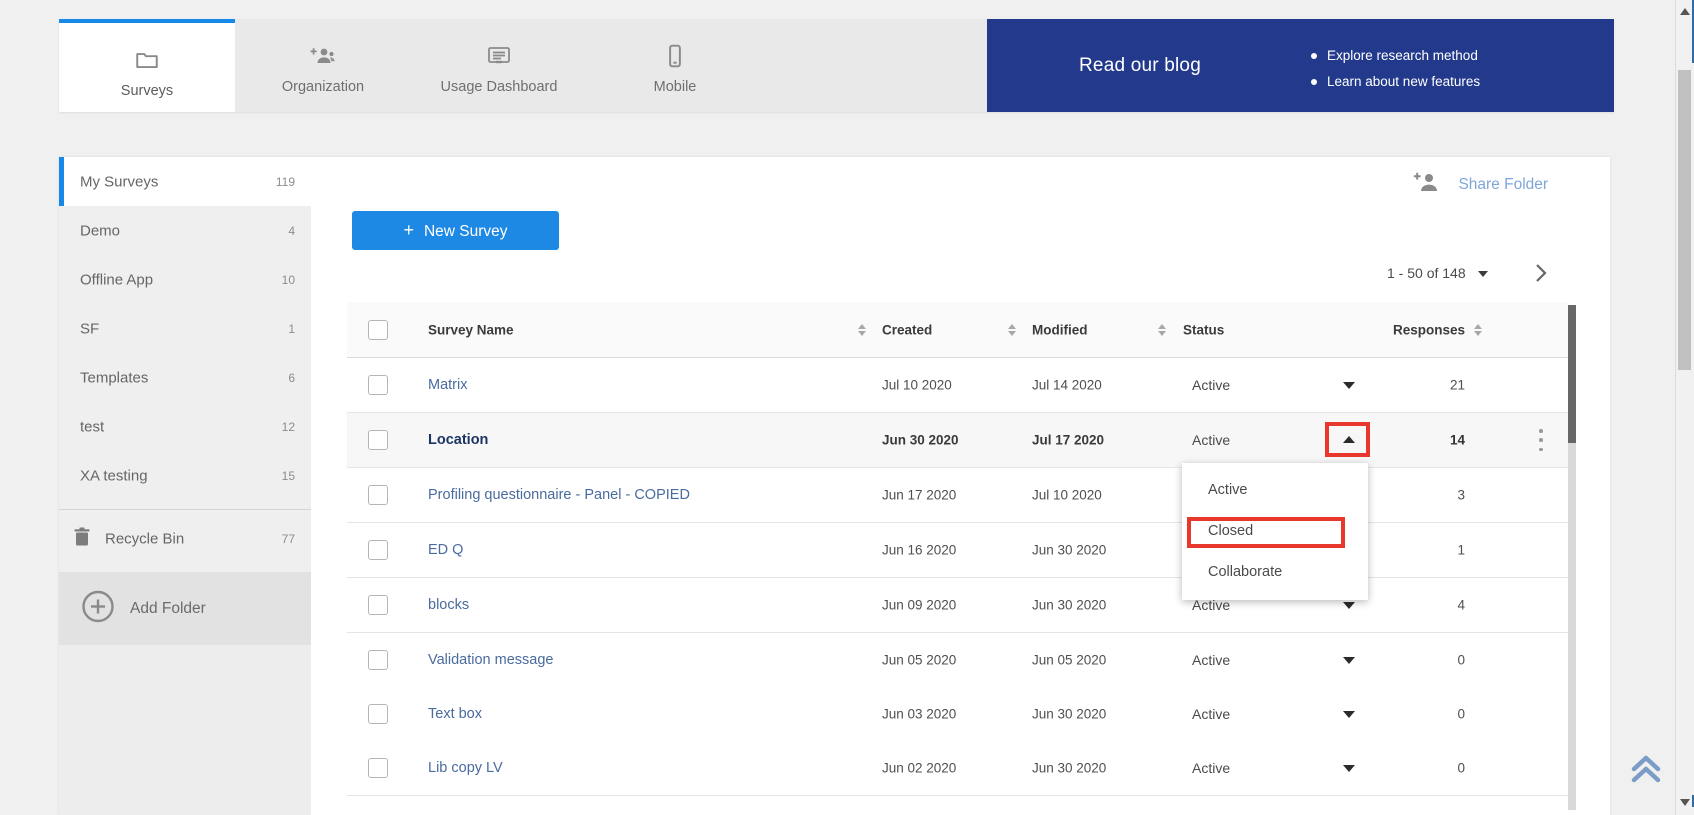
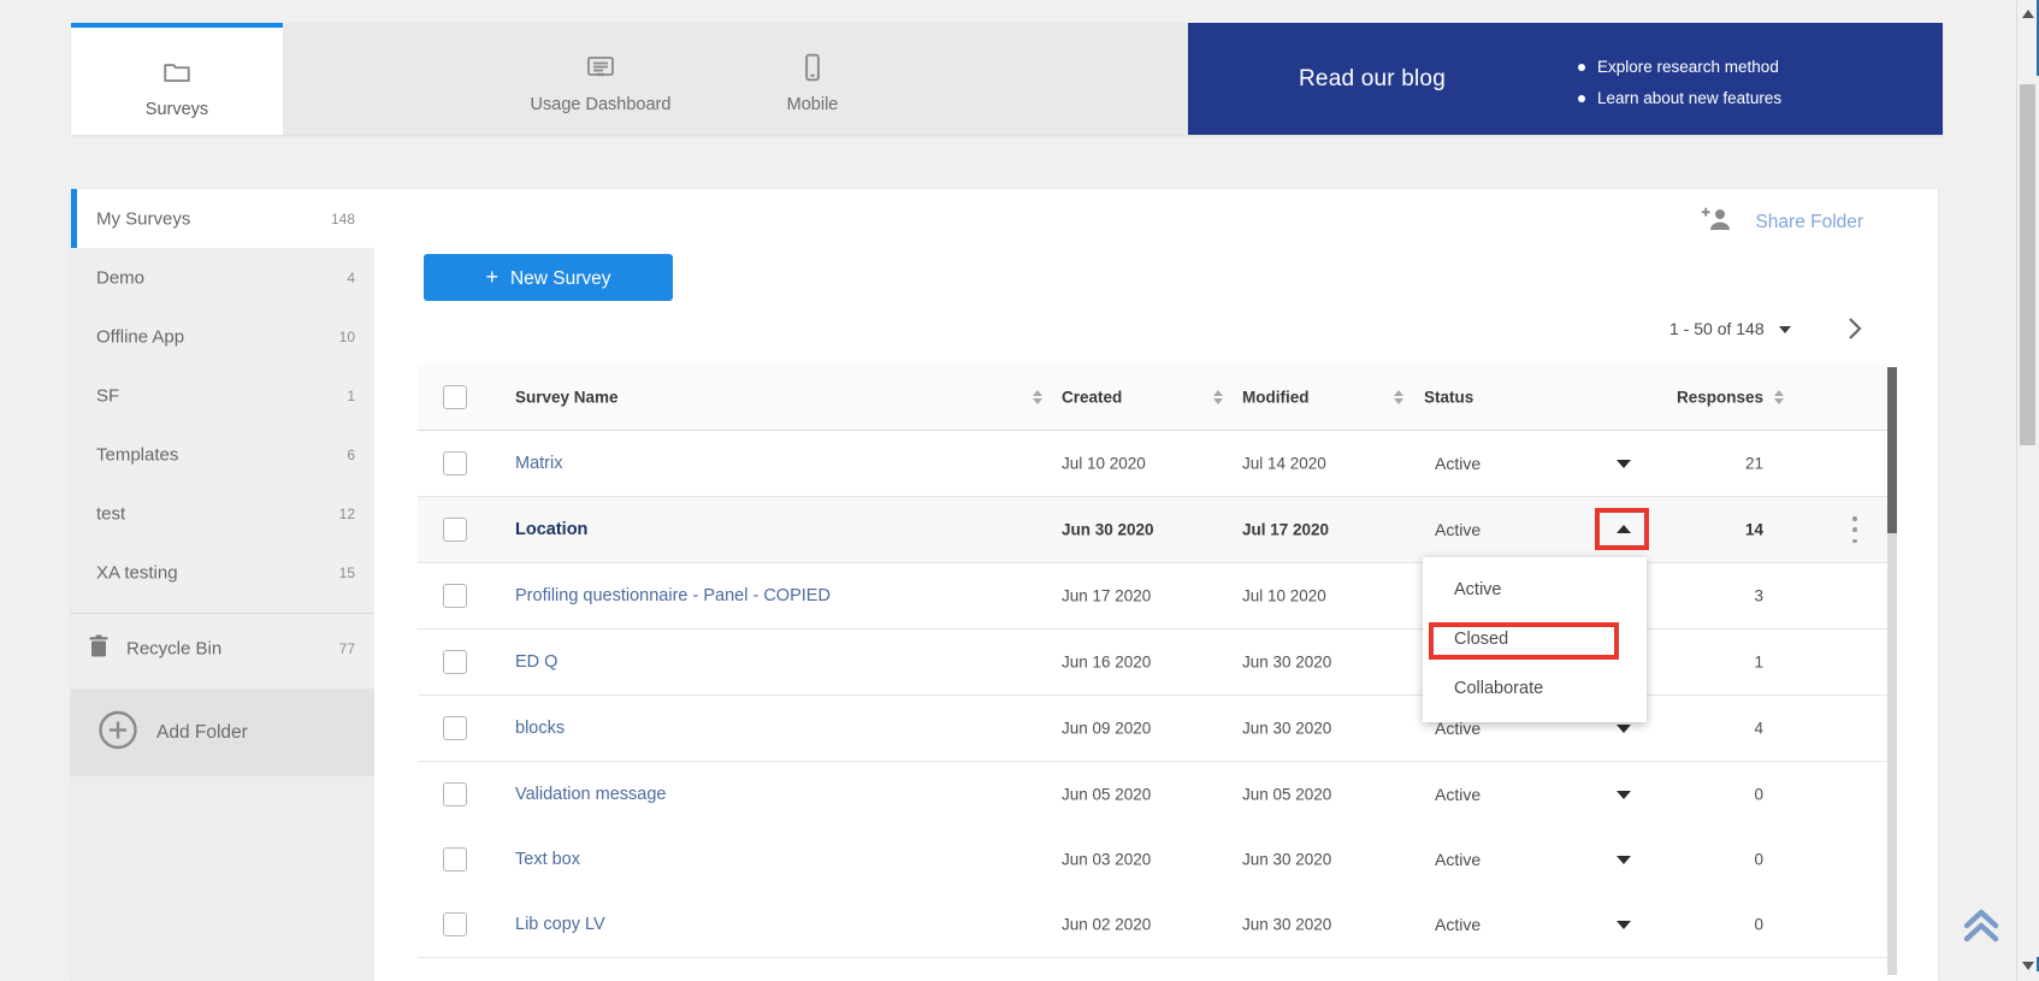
  Surveys
- Organization
  Usage Dashboard
  Mobile
  Read our blog
  Explore research method
  Learn about new features
  My Surveys
- 119
+ 148
  Demo
  4
  Offline App
  10
  SF
  1
  Templates
  6
  test
  12
  XA testing
  15
  Recycle Bin
  77
  Add Folder
  Share Folder
  + New Survey
  1 - 50 of 148
  Survey Name
  Created
  Modified
  Status
  Responses
  Matrix
  Jul 10 2020
  Jul 14 2020
  Active
  21
  Location
  Jun 30 2020
  Jul 17 2020
  Active
  14
  Profiling questionnaire - Panel - COPIED
  Jun 17 2020
  Jul 10 2020
  3
  ED Q
  Jun 16 2020
  Jun 30 2020
  1
  blocks
  Jun 09 2020
  Jun 30 2020
  Active
  4
  Validation message
  Jun 05 2020
  Jun 05 2020
  Active
  0
  Text box
  Jun 03 2020
  Jun 30 2020
  Active
  0
  Lib copy LV
  Jun 02 2020
  Jun 30 2020
  Active
  0
  Active
  Closed
  Collaborate
